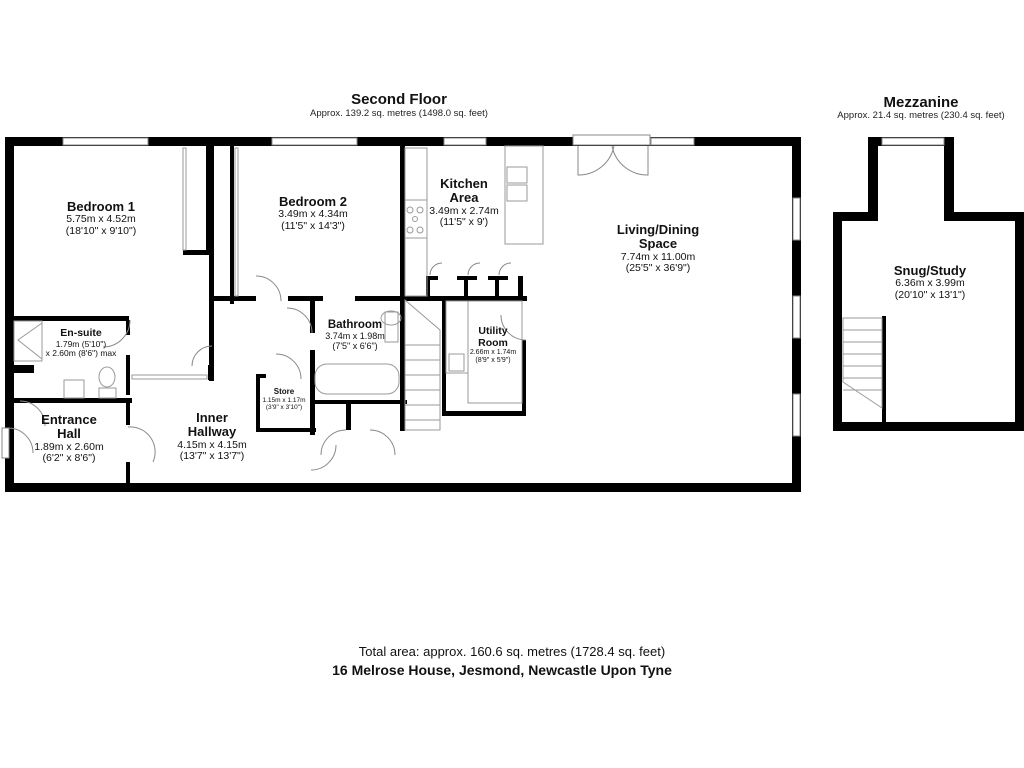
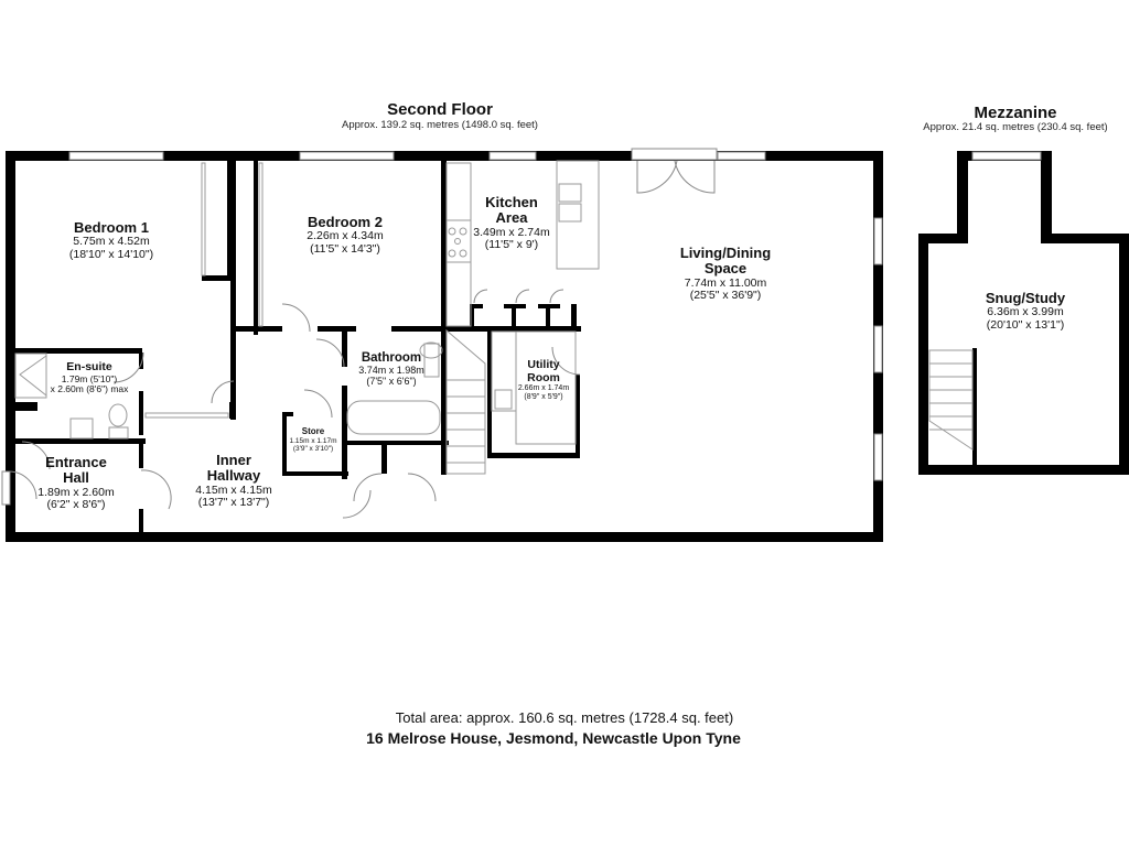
  Second Floor
  Approx. 139.2 sq. metres (1498.0 sq. feet)
  Mezzanine
  Approx. 21.4 sq. metres (230.4 sq. feet)
  Bedroom 1
  5.75m x 4.52m
- (18'10" x 9'10")
+ (18'10" x 14'10")
  Bedroom 2
- 3.49m x 4.34m
+ 2.26m x 4.34m
  (11'5" x 14'3")
  Kitchen
  Area
  3.49m x 2.74m
  (11'5" x 9')
  Living/Dining
  Space
  7.74m x 11.00m
  (25'5" x 36'9")
  En-suite
  1.79m (5'10")
  x 2.60m (8'6") max
  Bathroom
  3.74m x 1.98m
  (7'5" x 6'6")
  Utility
  Room
  Store
  Entrance
  Hall
  1.89m x 2.60m
  (6'2" x 8'6")
  Inner
  Hallway
  4.15m x 4.15m
  (13'7" x 13'7")
  Snug/Study
  6.36m x 3.99m
  (20'10" x 13'1")
  Total area: approx. 160.6 sq. metres (1728.4 sq. feet)
  16 Melrose House, Jesmond, Newcastle Upon Tyne
